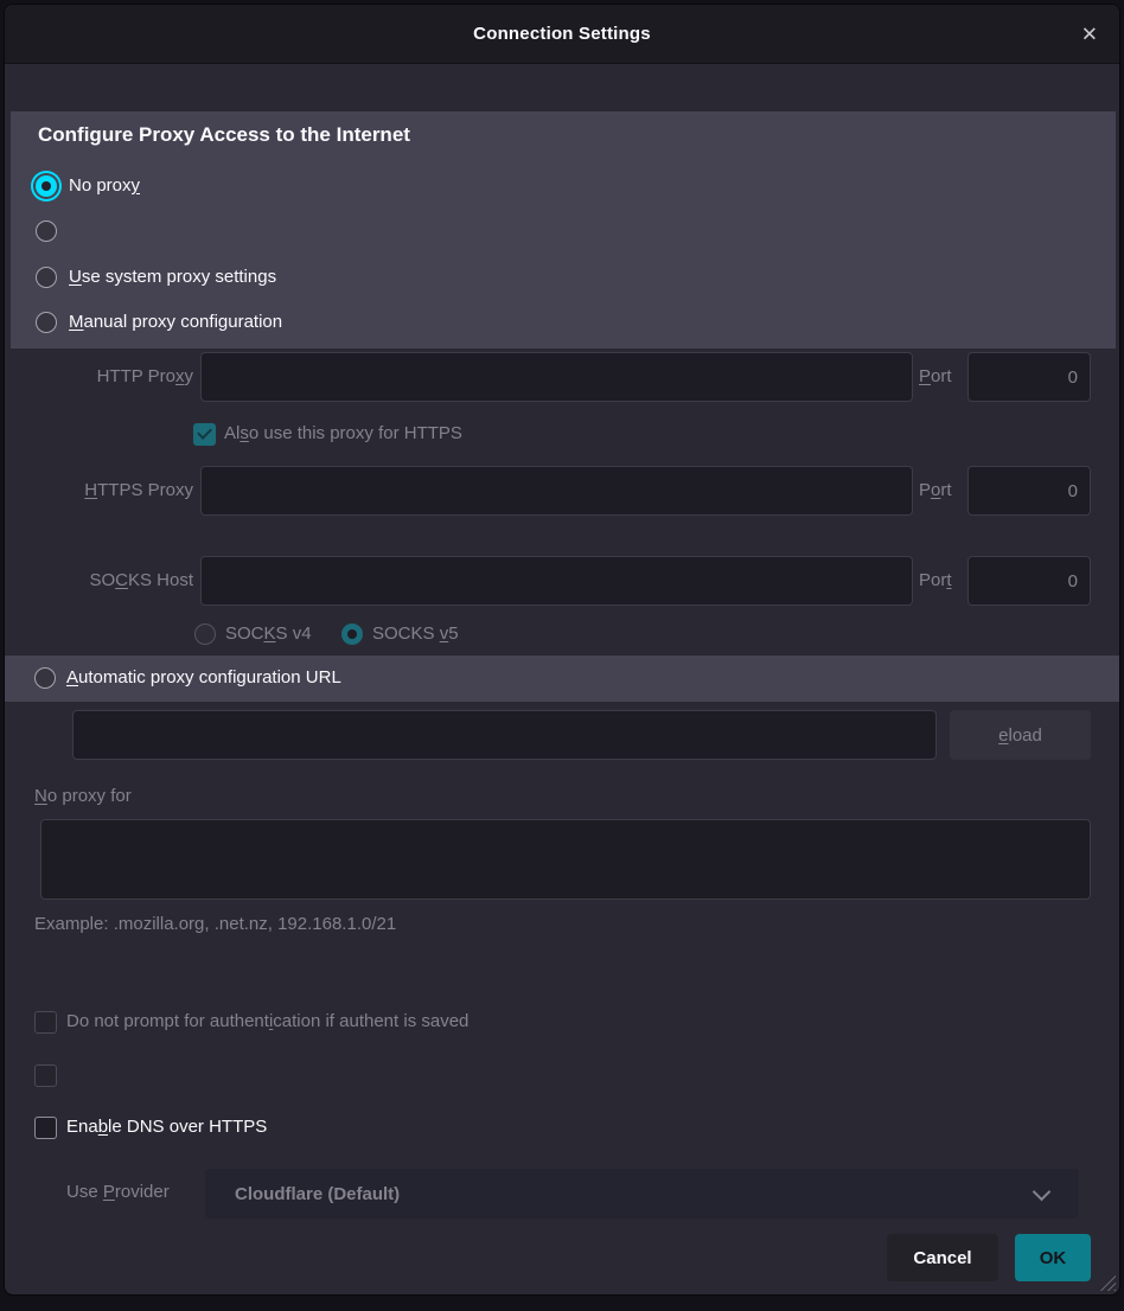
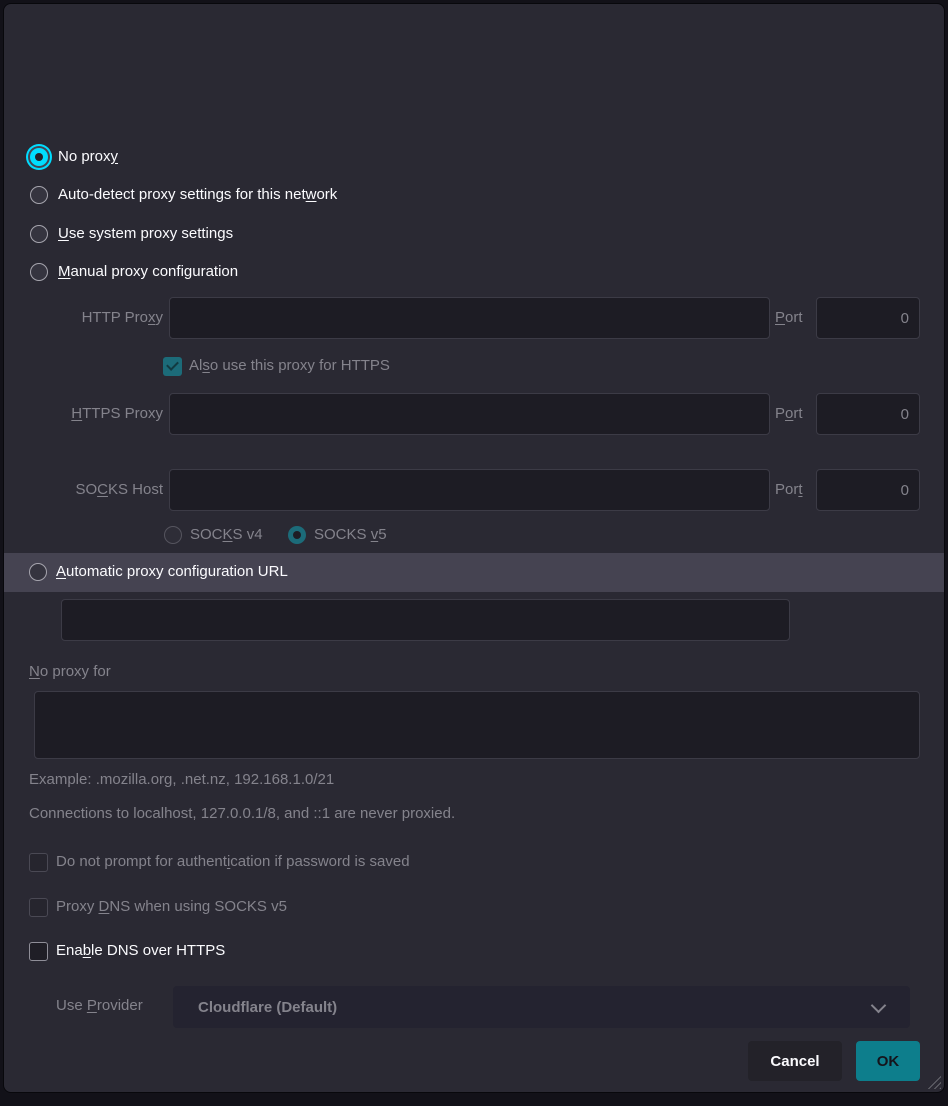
- Connection Settings
- ✕
- Configure Proxy Access to the Internet
  No proxy
+ Auto-detect proxy settings for this network
  Use system proxy settings
  Manual proxy configuration
  HTTP Proxy
  Port
  0
  Also use this proxy for HTTPS
  HTTPS Proxy
  Port
  0
  SOCKS Host
  Port
  0
  SOCKS v4
  SOCKS v5
  Automatic proxy configuration URL
- e
- load
  No proxy for
  Example: .mozilla.org, .net.nz, 192.168.1.0/21
+ Connections to localhost, 127.0.0.1/8, and ::1 are never proxied.
- Do not prompt for authentication if authent is saved
+ Do not prompt for authentication if password is saved
+ Proxy DNS when using SOCKS v5
  Enable DNS over HTTPS
  Use Provider
  Cloudflare (Default)
  Cancel
  OK
